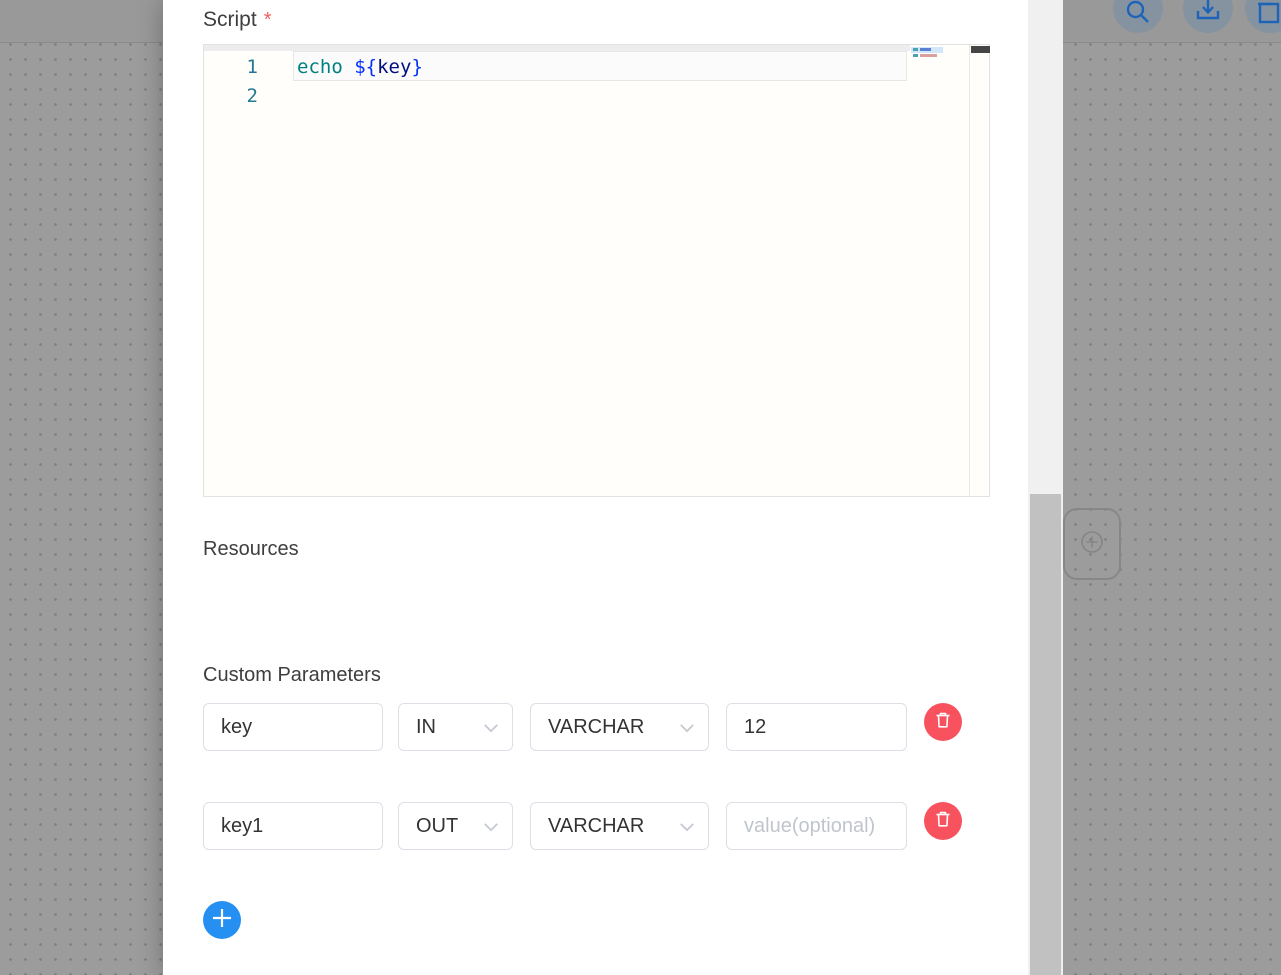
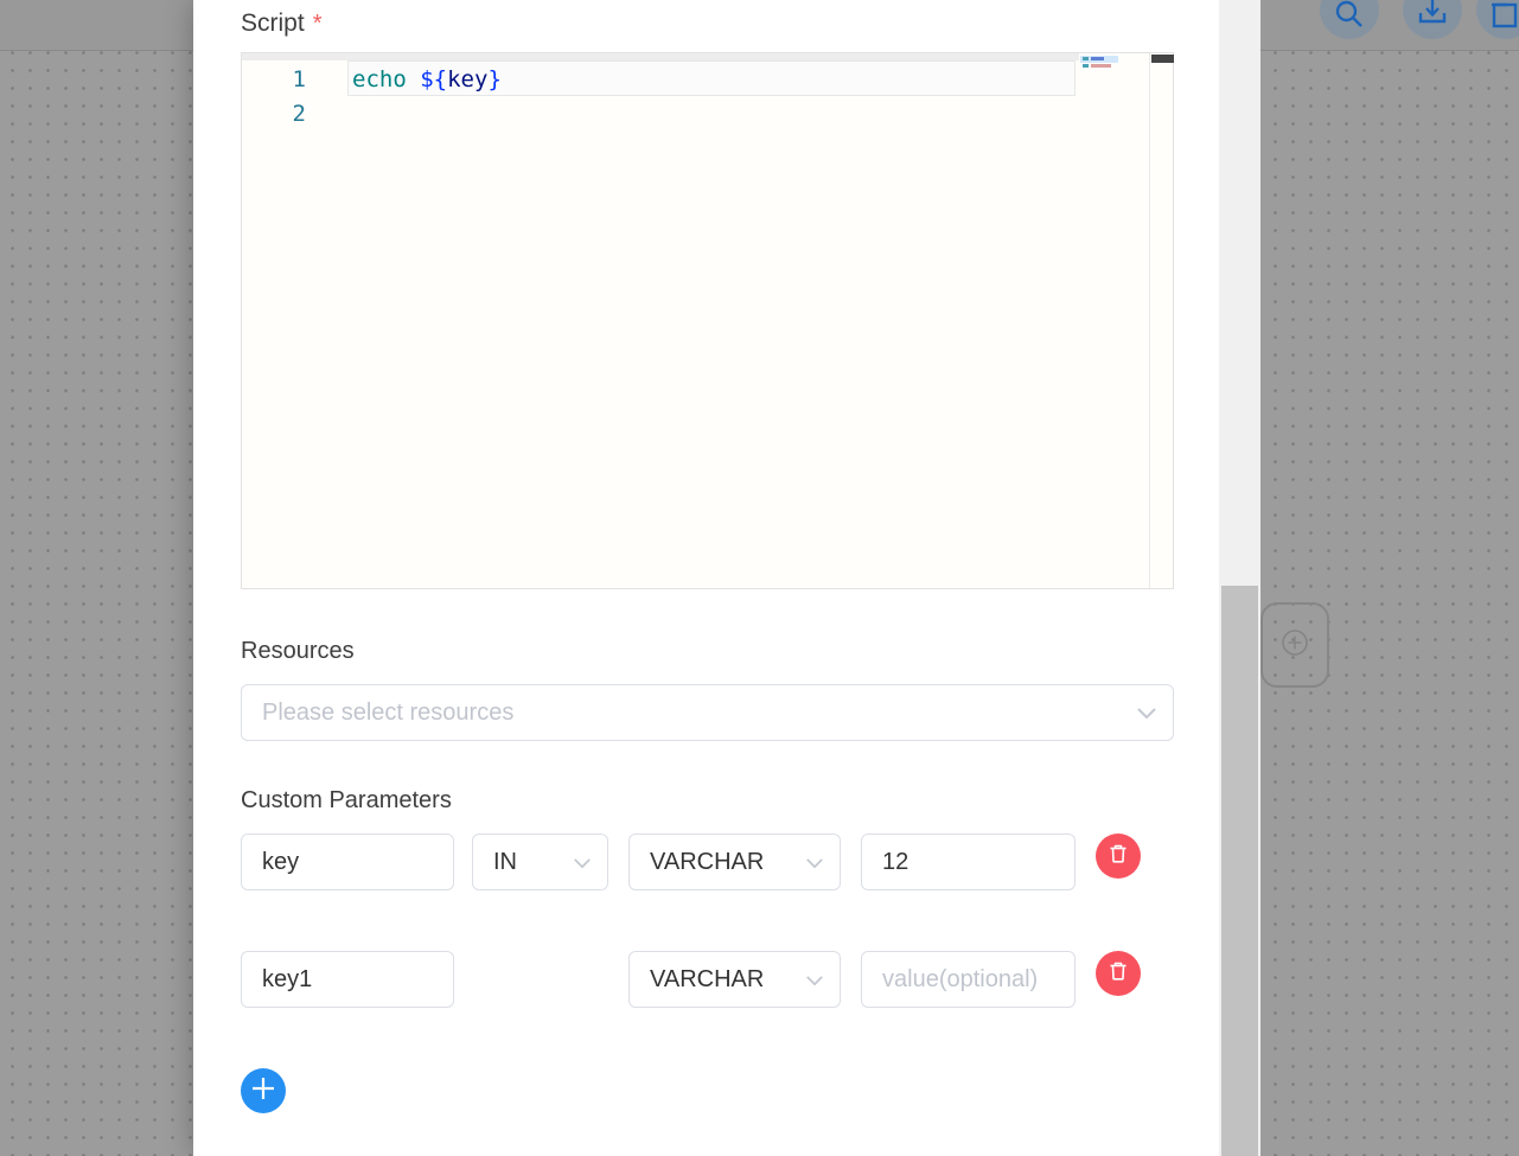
  Script *
  1
  2
  echo ${key}
  Resources
+ Please select resources
  Custom Parameters
  key
  IN
  VARCHAR
  12
  key1
- OUT
  VARCHAR
  value(optional)
